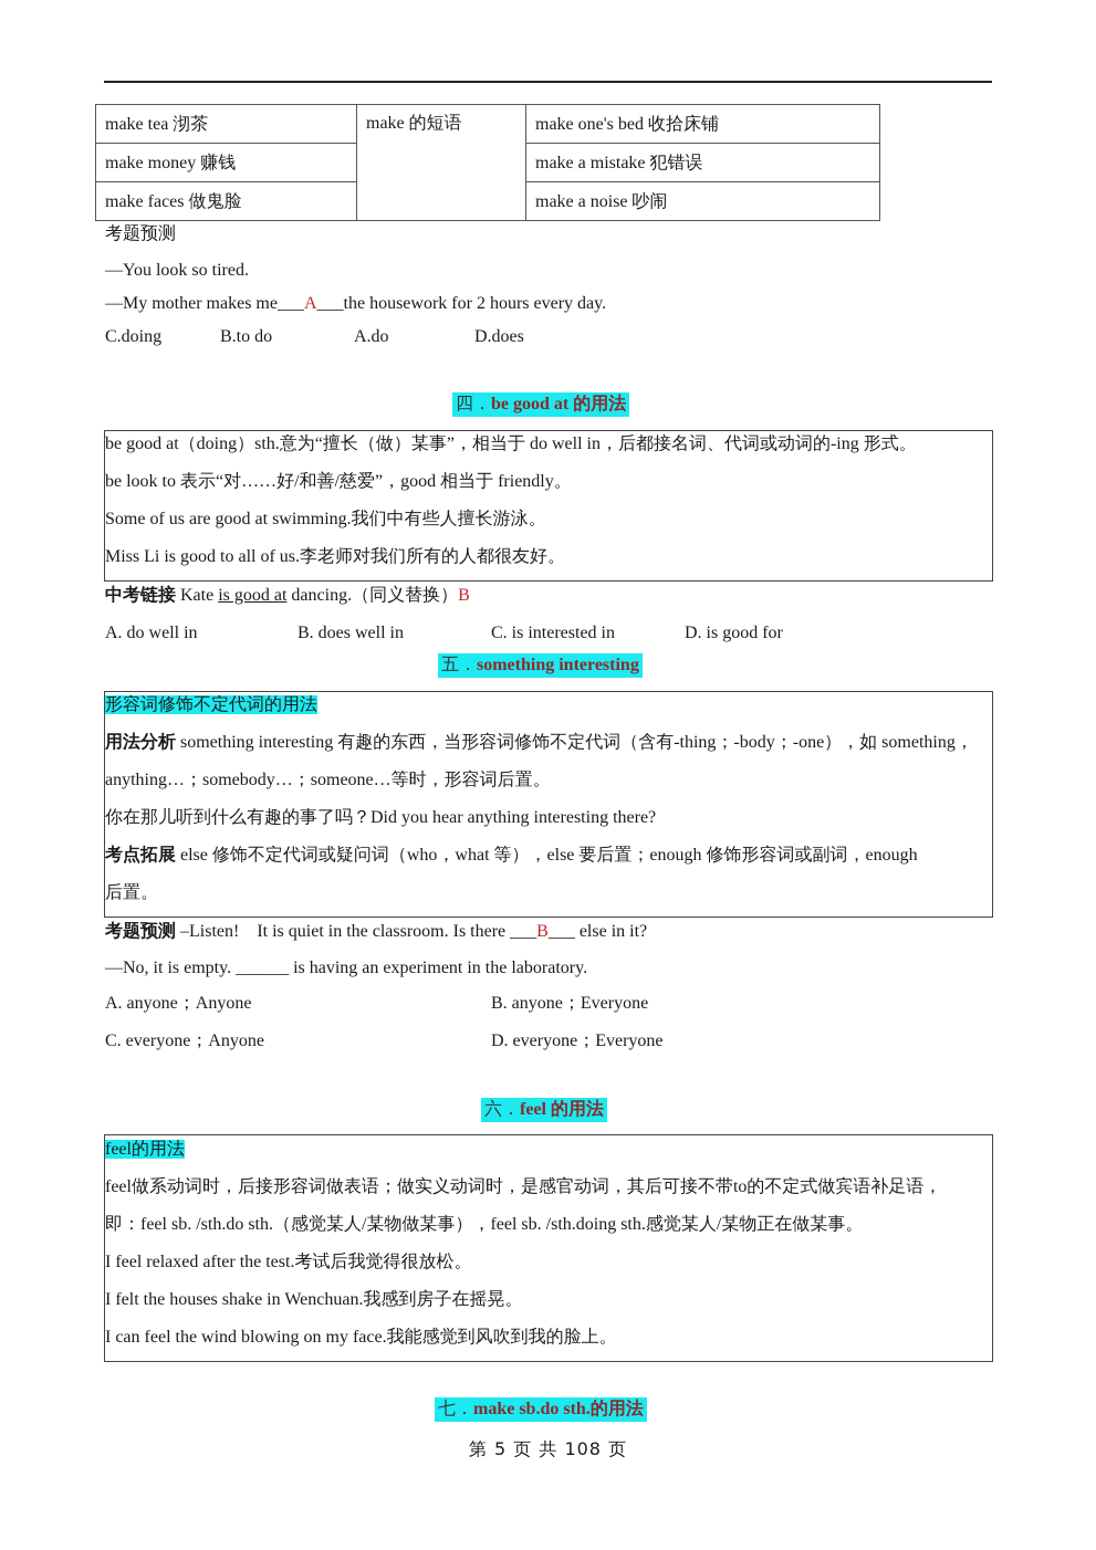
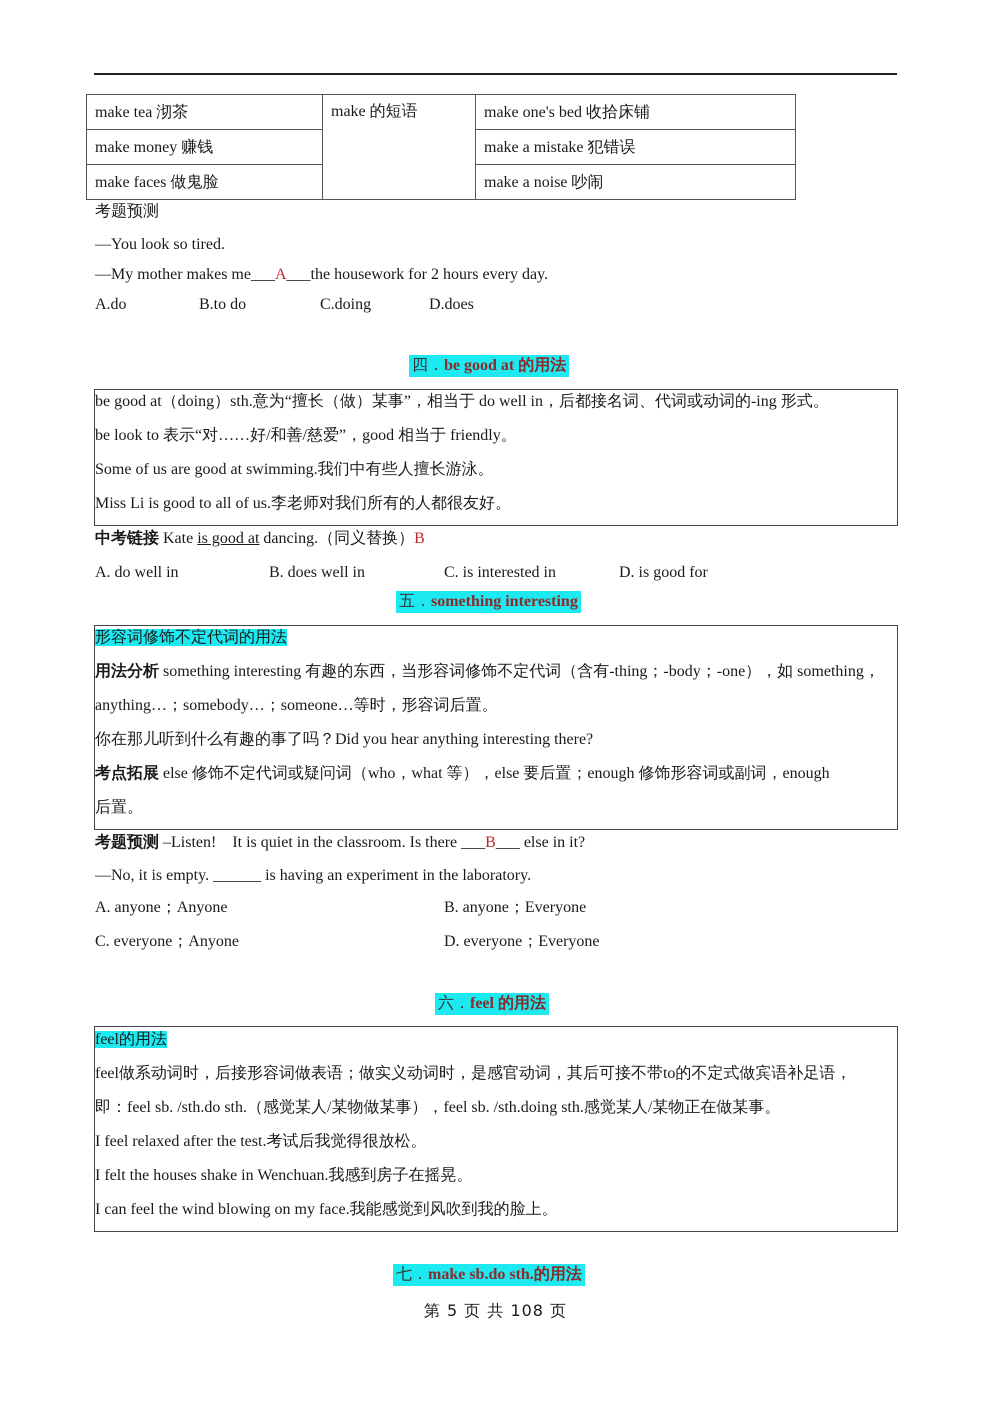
  make tea 沏茶	make 的短语	make one's bed 收拾床铺
  make money 赚钱	make a mistake 犯错误
  make faces 做鬼脸	make a noise 吵闹
  考题预测
  —You look so tired.
  —My mother makes me___A___the housework for 2 hours every day.
- C.doing
+ A.do
  B.to do
- A.do
+ C.doing
  D.does
  四．be good at 的用法
  be good at（doing）sth.意为“擅长（做）某事”，相当于 do well in，后都接名词、代词或动词的-ing 形式。
  be look to 表示“对……好/和善/慈爱”，good 相当于 friendly。
  Some of us are good at swimming.我们中有些人擅长游泳。
  Miss Li is good to all of us.李老师对我们所有的人都很友好。
  中考链接 Kate is good at dancing.（同义替换）B
  A. do well in
  B. does well in
  C. is interested in
  D. is good for
  五．something interesting
  形容词修饰不定代词的用法
  用法分析 something interesting 有趣的东西，当形容词修饰不定代词（含有-thing；-body；-one），如 something，
  anything…；somebody…；someone…等时，形容词后置。
  你在那儿听到什么有趣的事了吗？Did you hear anything interesting there?
  考点拓展 else 修饰不定代词或疑问词（who，what 等），else 要后置；enough 修饰形容词或副词，enough
  后置。
  考题预测 –Listen! It is quiet in the classroom. Is there ___B___ else in it?
  —No, it is empty. ______ is having an experiment in the laboratory.
  A. anyone；Anyone
  B. anyone；Everyone
  C. everyone；Anyone
  D. everyone；Everyone
  六．feel 的用法
  feel的用法
  feel做系动词时，后接形容词做表语；做实义动词时，是感官动词，其后可接不带to的不定式做宾语补足语，
  即：feel sb. /sth.do sth.（感觉某人/某物做某事），feel sb. /sth.doing sth.感觉某人/某物正在做某事。
  I feel relaxed after the test.考试后我觉得很放松。
  I felt the houses shake in Wenchuan.我感到房子在摇晃。
  I can feel the wind blowing on my face.我能感觉到风吹到我的脸上。
  七．make sb.do sth.的用法
  第 5 页 共 108 页
